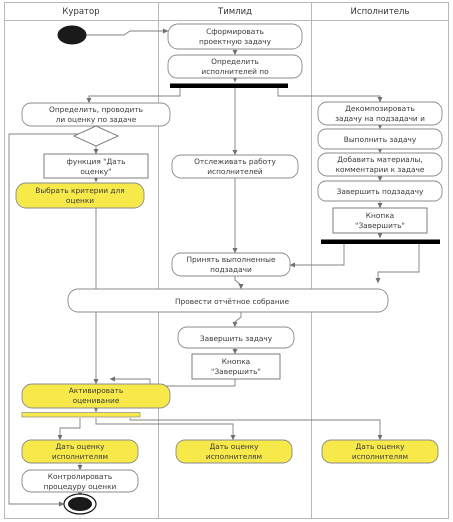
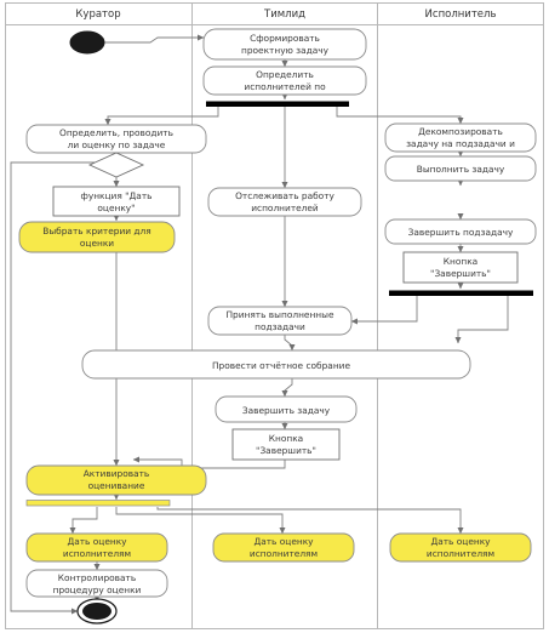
  Куратор
  Тимлид
  Исполнитель
  Сформировать
  проектную задачу
  Определить
  исполнителей по
  Определить, проводить
  ли оценку по задаче
  функция "Дать
  оценку"
  Выбрать критерии для
  оценки
  Отслеживать работу
  исполнителей
  Декомпозировать
  задачу на подзадачи и
  Выполнить задачу
- Добавить материалы,
- комментарии к задаче
  Завершить подзадачу
  Кнопка
  "Завершить"
  Принять выполненные
  подзадачи
  Провести отчётное собрание
  Завершить задачу
  Кнопка
  "Завершить"
  Активировать
  оценивание
  Дать оценку
  исполнителям
  Дать оценку
  исполнителям
  Дать оценку
  исполнителям
  Контролировать
  процедуру оценки
